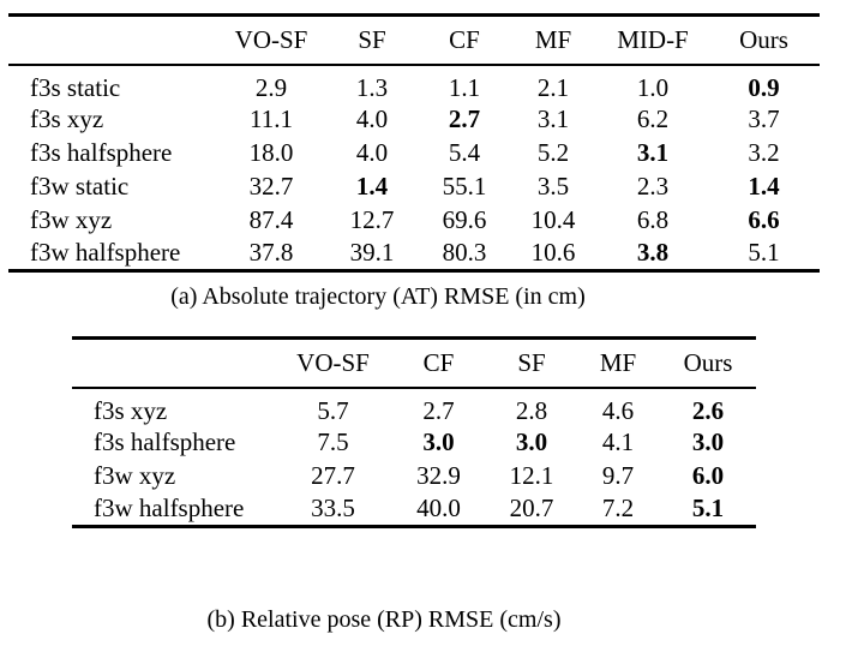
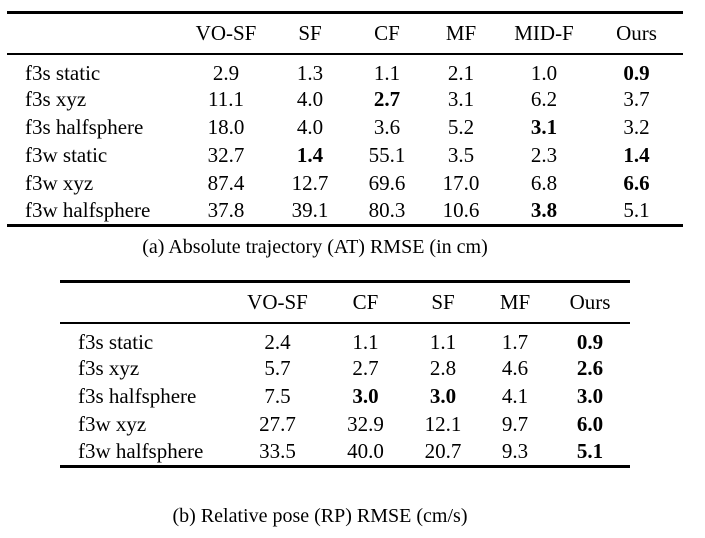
  	VO-SF	SF	CF	MF	MID-F	Ours
  f3s static	2.9	1.3	1.1	2.1	1.0	0.9
  f3s xyz	11.1	4.0	2.7	3.1	6.2	3.7
- f3s halfsphere	18.0	4.0	5.4	5.2	3.1	3.2
+ f3s halfsphere	18.0	4.0	3.6	5.2	3.1	3.2
  f3w static	32.7	1.4	55.1	3.5	2.3	1.4
- f3w xyz	87.4	12.7	69.6	10.4	6.8	6.6
+ f3w xyz	87.4	12.7	69.6	17.0	6.8	6.6
  f3w halfsphere	37.8	39.1	80.3	10.6	3.8	5.1
  (a) Absolute trajectory (AT) RMSE (in cm)
  	VO-SF	CF	SF	MF	Ours
+ f3s static	2.4	1.1	1.1	1.7	0.9
  f3s xyz	5.7	2.7	2.8	4.6	2.6
  f3s halfsphere	7.5	3.0	3.0	4.1	3.0
  f3w xyz	27.7	32.9	12.1	9.7	6.0
- f3w halfsphere	33.5	40.0	20.7	7.2	5.1
+ f3w halfsphere	33.5	40.0	20.7	9.3	5.1
  (b) Relative pose (RP) RMSE (cm/s)
